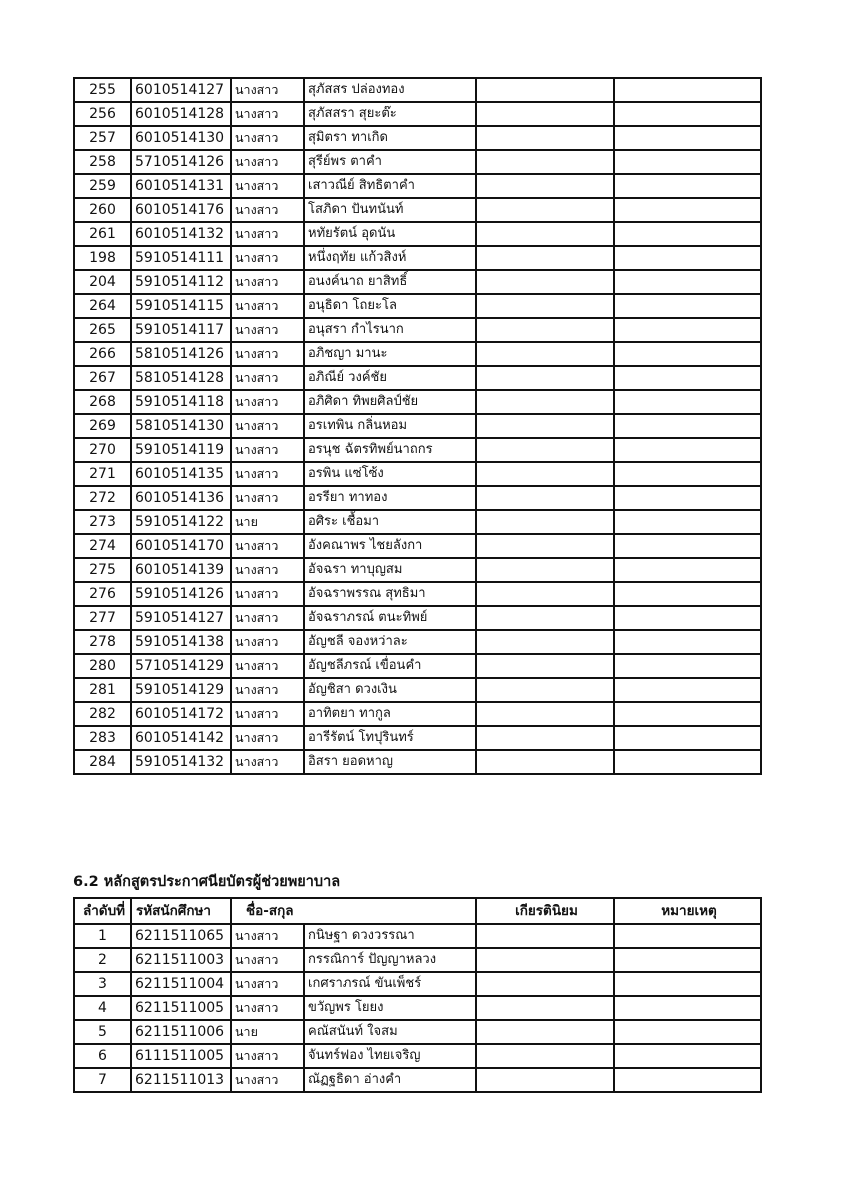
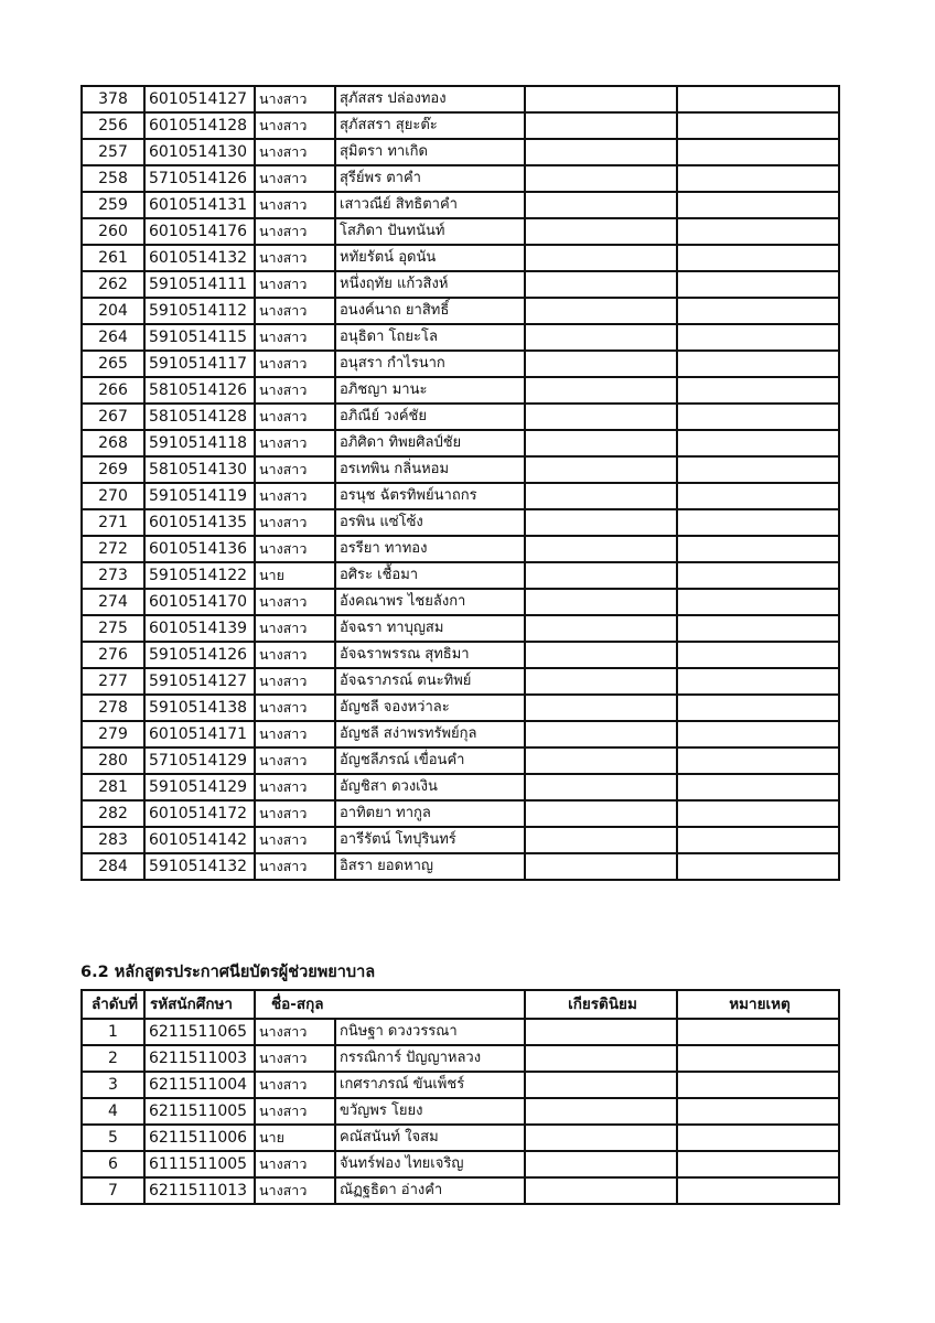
- 255	6010514127	นางสาว	สุภัสสร ปล่องทอง
+ 378	6010514127	นางสาว	สุภัสสร ปล่องทอง
  256	6010514128	นางสาว	สุภัสสรา สุยะต๊ะ
  257	6010514130	นางสาว	สุมิตรา ทาเกิด
  258	5710514126	นางสาว	สุรีย์พร ตาคำ
  259	6010514131	นางสาว	เสาวณีย์ สิทธิตาคำ
  260	6010514176	นางสาว	โสภิดา ปันทนันท์
  261	6010514132	นางสาว	หทัยรัตน์ อุดนัน
- 198	5910514111	นางสาว	หนึ่งฤทัย แก้วสิงห์
+ 262	5910514111	นางสาว	หนึ่งฤทัย แก้วสิงห์
  204	5910514112	นางสาว	อนงค์นาถ ยาสิทธิ์
  264	5910514115	นางสาว	อนุธิดา โถยะโล
  265	5910514117	นางสาว	อนุสรา กำไรนาก
  266	5810514126	นางสาว	อภิชญา มานะ
  267	5810514128	นางสาว	อภิณีย์ วงค์ชัย
  268	5910514118	นางสาว	อภิศิดา ทิพยศิลป์ชัย
  269	5810514130	นางสาว	อรเทพิน กลิ่นหอม
  270	5910514119	นางสาว	อรนุช ฉัตรทิพย์นาถกร
  271	6010514135	นางสาว	อรพิน แซ่โซ้ง
  272	6010514136	นางสาว	อรรียา ทาทอง
  273	5910514122	นาย	อศิระ เชื้อมา
  274	6010514170	นางสาว	อังคณาพร ไชยลังกา
  275	6010514139	นางสาว	อัจฉรา ทาบุญสม
  276	5910514126	นางสาว	อัจฉราพรรณ สุทธิมา
  277	5910514127	นางสาว	อัจฉราภรณ์ ตนะทิพย์
  278	5910514138	นางสาว	อัญชลี จองหว่าละ
+ 279	6010514171	นางสาว	อัญชลี สง่าพรทรัพย์กุล
  280	5710514129	นางสาว	อัญชลีภรณ์ เขื่อนคำ
  281	5910514129	นางสาว	อัญชิสา ดวงเงิน
  282	6010514172	นางสาว	อาทิตยา ทากูล
  283	6010514142	นางสาว	อารีรัตน์ โทปุรินทร์
  284	5910514132	นางสาว	อิสรา ยอดหาญ
  6.2 หลักสูตรประกาศนียบัตรผู้ช่วยพยาบาล
  ลำดับที่	รหัสนักศึกษา	ชื่อ-สกุล	เกียรตินิยม	หมายเหตุ
  1	6211511065	นางสาว	กนิษฐา ดวงวรรณา
  2	6211511003	นางสาว	กรรณิการ์ ปัญญาหลวง
  3	6211511004	นางสาว	เกศราภรณ์ ขันเพ็ชร์
  4	6211511005	นางสาว	ขวัญพร โยยง
  5	6211511006	นาย	คณัสนันท์ ใจสม
  6	6111511005	นางสาว	จันทร์ฟอง ไทยเจริญ
  7	6211511013	นางสาว	ณัฏฐธิดา อ่างคำ
